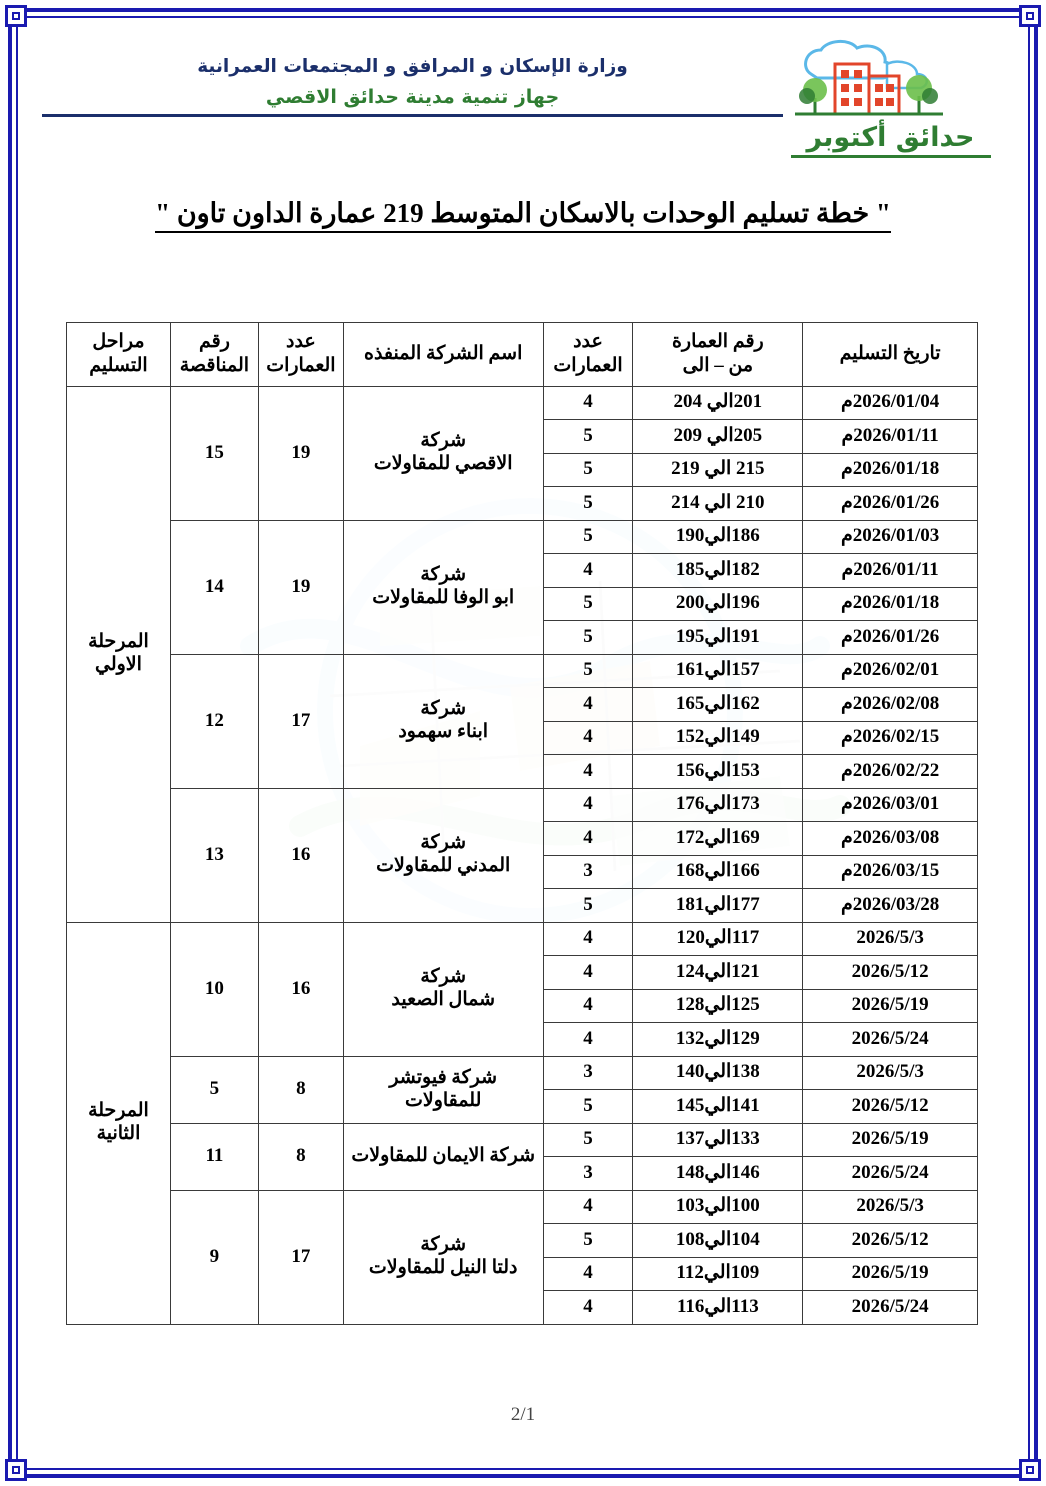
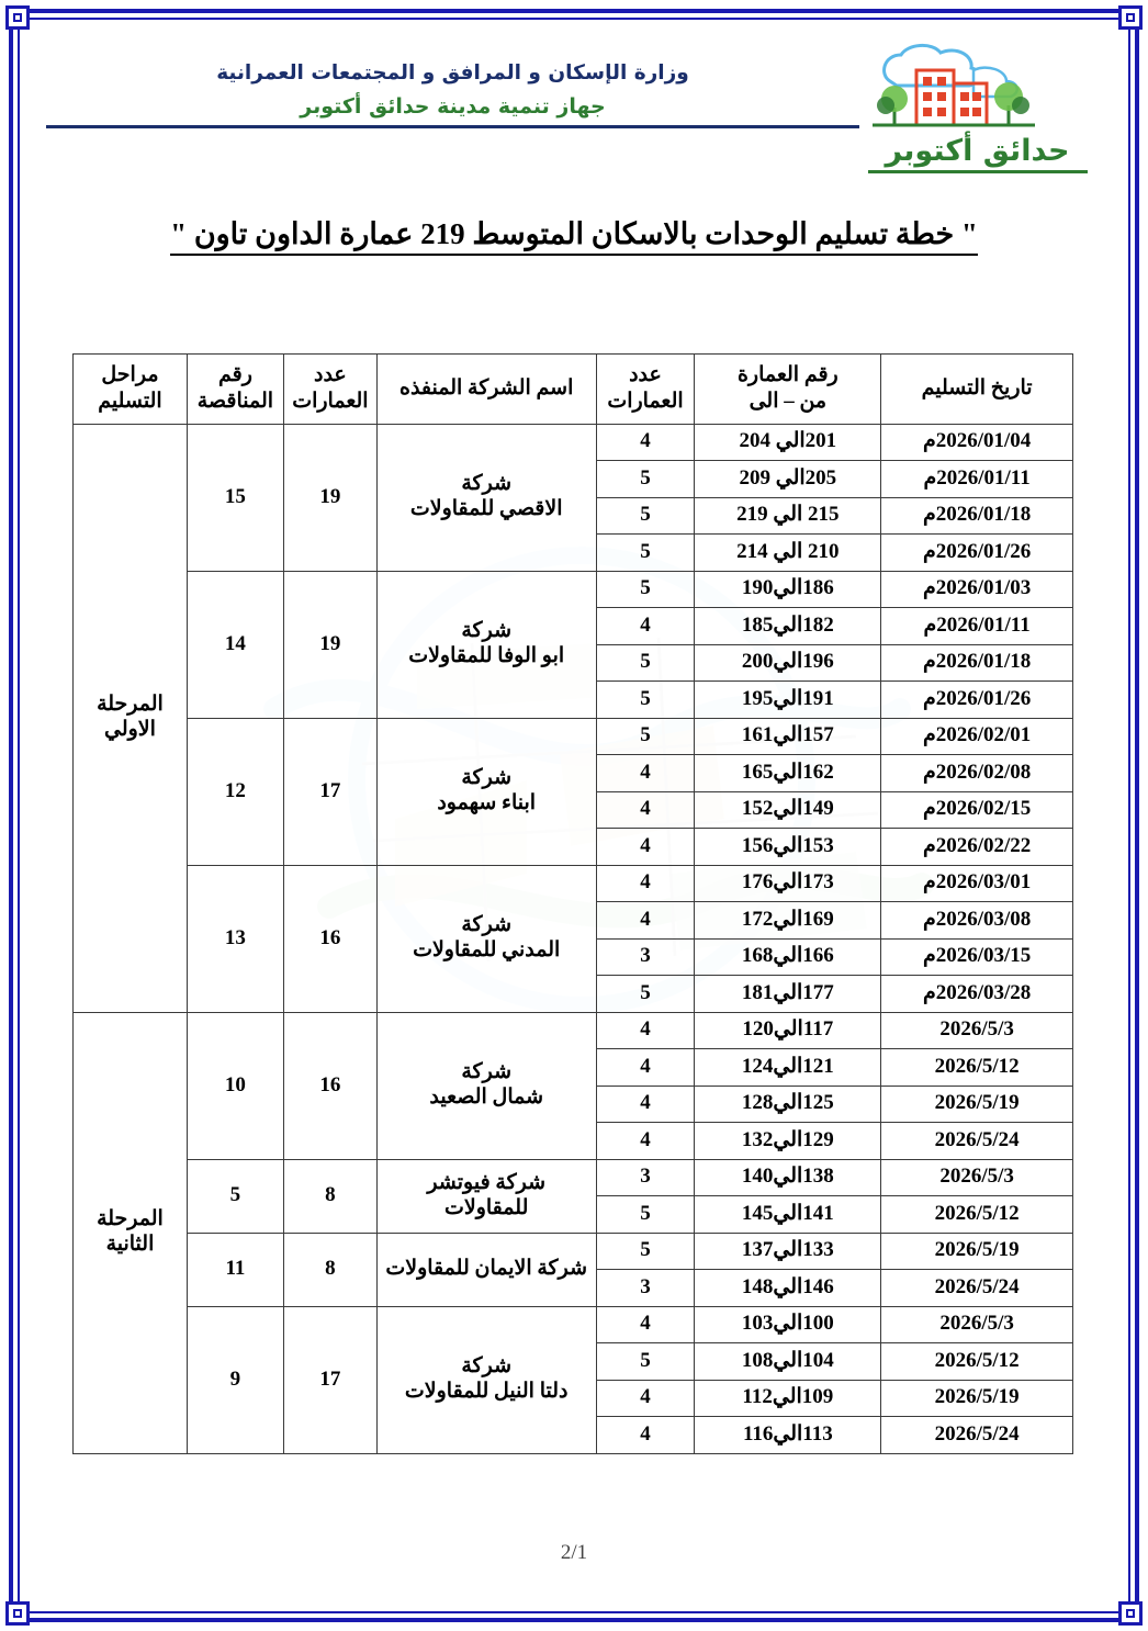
  حدائق أكتوبر
  وزارة الإسكان و المرافق و المجتمعات العمرانية
- جهاز تنمية مدينة حدائق الاقصي
+ جهاز تنمية مدينة حدائق أكتوبر
  " خطة تسليم الوحدات بالاسكان المتوسط 219 عمارة الداون تاون "
  تاريخ التسليم	رقم العمارة من – الى	عدد العمارات	اسم الشركة المنفذه	عدد العمارات	رقم المناقصة	مراحل التسليم
  2026/01/04م	201الي 204	4	شركةالاقصي للمقاولات	19	15	المرحلةالاولي
  2026/01/11م	205الي 209	5
  2026/01/18م	215 الي 219	5
  2026/01/26م	210 الي 214	5
  2026/01/03م	186الي190	5	شركةابو الوفا للمقاولات	19	14
  2026/01/11م	182الي185	4
  2026/01/18م	196الي200	5
  2026/01/26م	191الي195	5
  2026/02/01م	157الي161	5	شركةابناء سهمود	17	12
  2026/02/08م	162الي165	4
  2026/02/15م	149الي152	4
  2026/02/22م	153الي156	4
  2026/03/01م	173الي176	4	شركةالمدني للمقاولات	16	13
  2026/03/08م	169الي172	4
  2026/03/15م	166الي168	3
  2026/03/28م	177الي181	5
  2026/5/3	117الي120	4	شركةشمال الصعيد	16	10	المرحلةالثانية
  2026/5/12	121الي124	4
  2026/5/19	125الي128	4
  2026/5/24	129الي132	4
  2026/5/3	138الي140	3	شركة فيوتشر للمقاولات	8	5
  2026/5/12	141الي145	5
  2026/5/19	133الي137	5	شركة الايمان للمقاولات	8	11
  2026/5/24	146الي148	3
  2026/5/3	100الي103	4	شركةدلتا النيل للمقاولات	17	9
  2026/5/12	104الي108	5
  2026/5/19	109الي112	4
  2026/5/24	113الي116	4
  2/1
